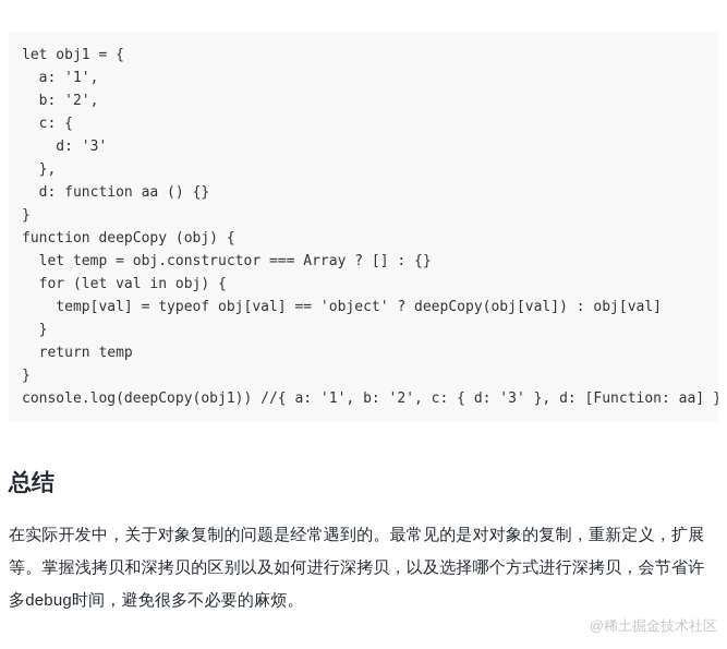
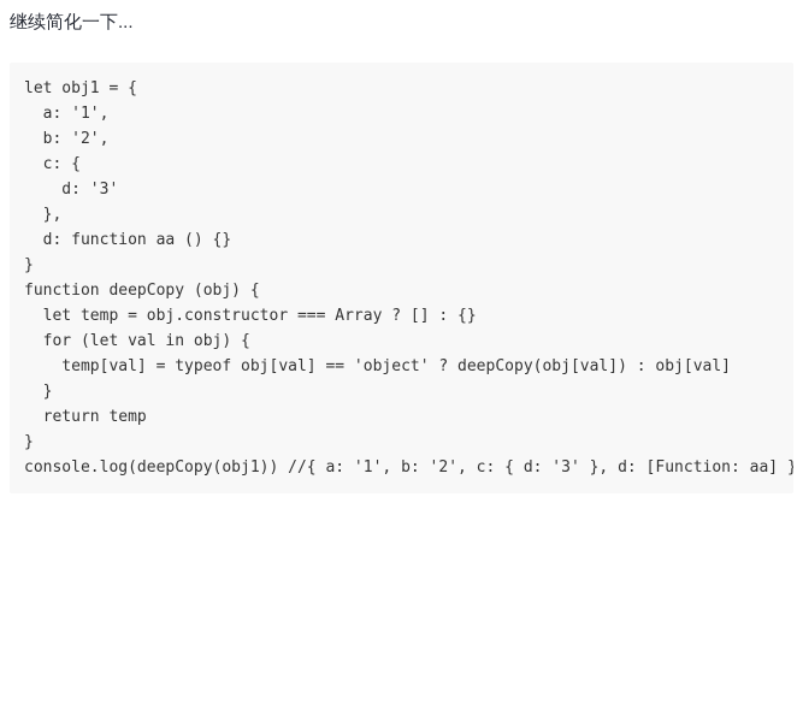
+ 继续简化一下...
  let obj1 = {
  a: '1',
  b: '2',
  c: {
  d: '3'
  },
  d: function aa () {}
  }
  function deepCopy (obj) {
  let temp = obj.constructor === Array ? [] : {}
  for (let val in obj) {
  temp[val] = typeof obj[val] == 'object' ? deepCopy(obj[val]) : obj[val]
  }
  return temp
  }
  console.log(deepCopy(obj1)) //{ a: '1', b: '2', c: { d: '3' }, d: [Function: aa] }
- 总结
- 在实际开发中，关于对象复制的问题是经常遇到的。最常见的是对对象的复制，重新定义，扩展等。掌握浅拷贝和深拷贝的区别以及如何进行深拷贝，以及选择哪个方式进行深拷贝，会节省许多debug时间，避免很多不必要的麻烦。
- @稀土掘金技术社区
